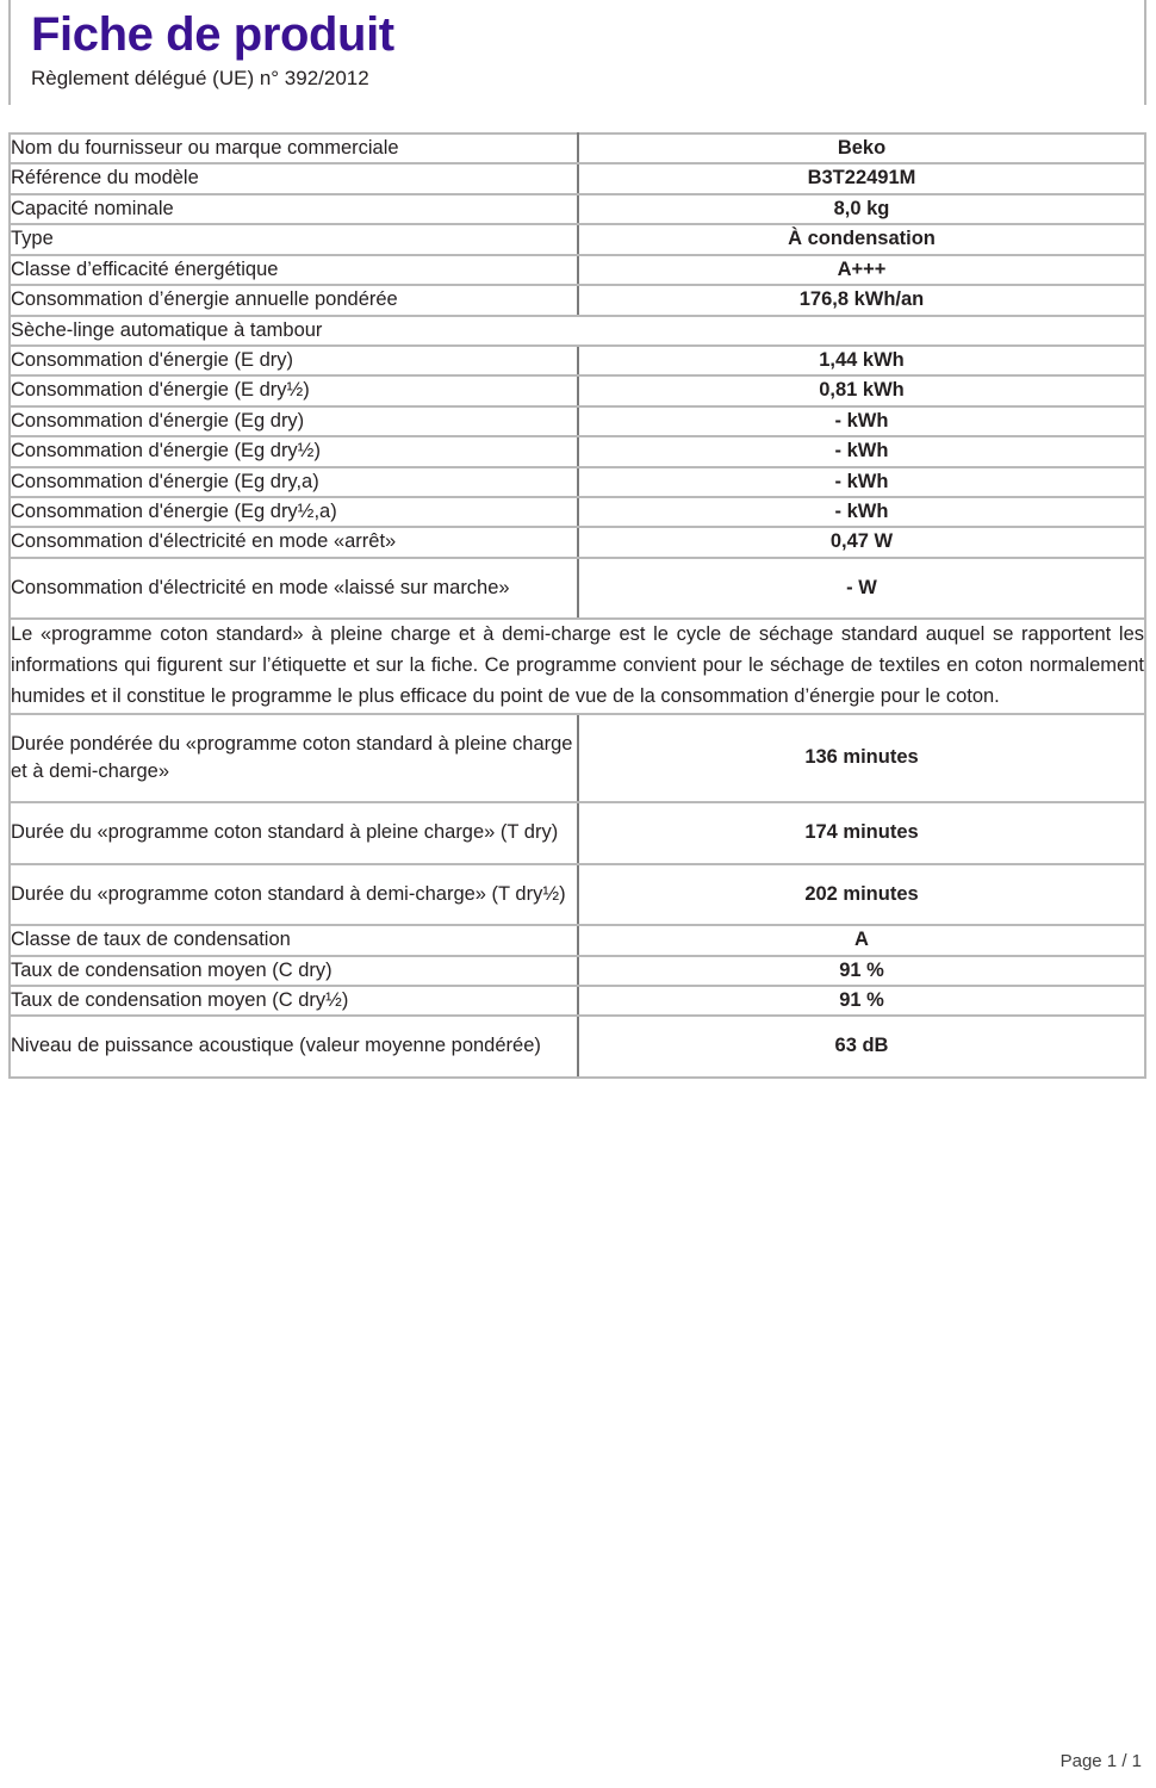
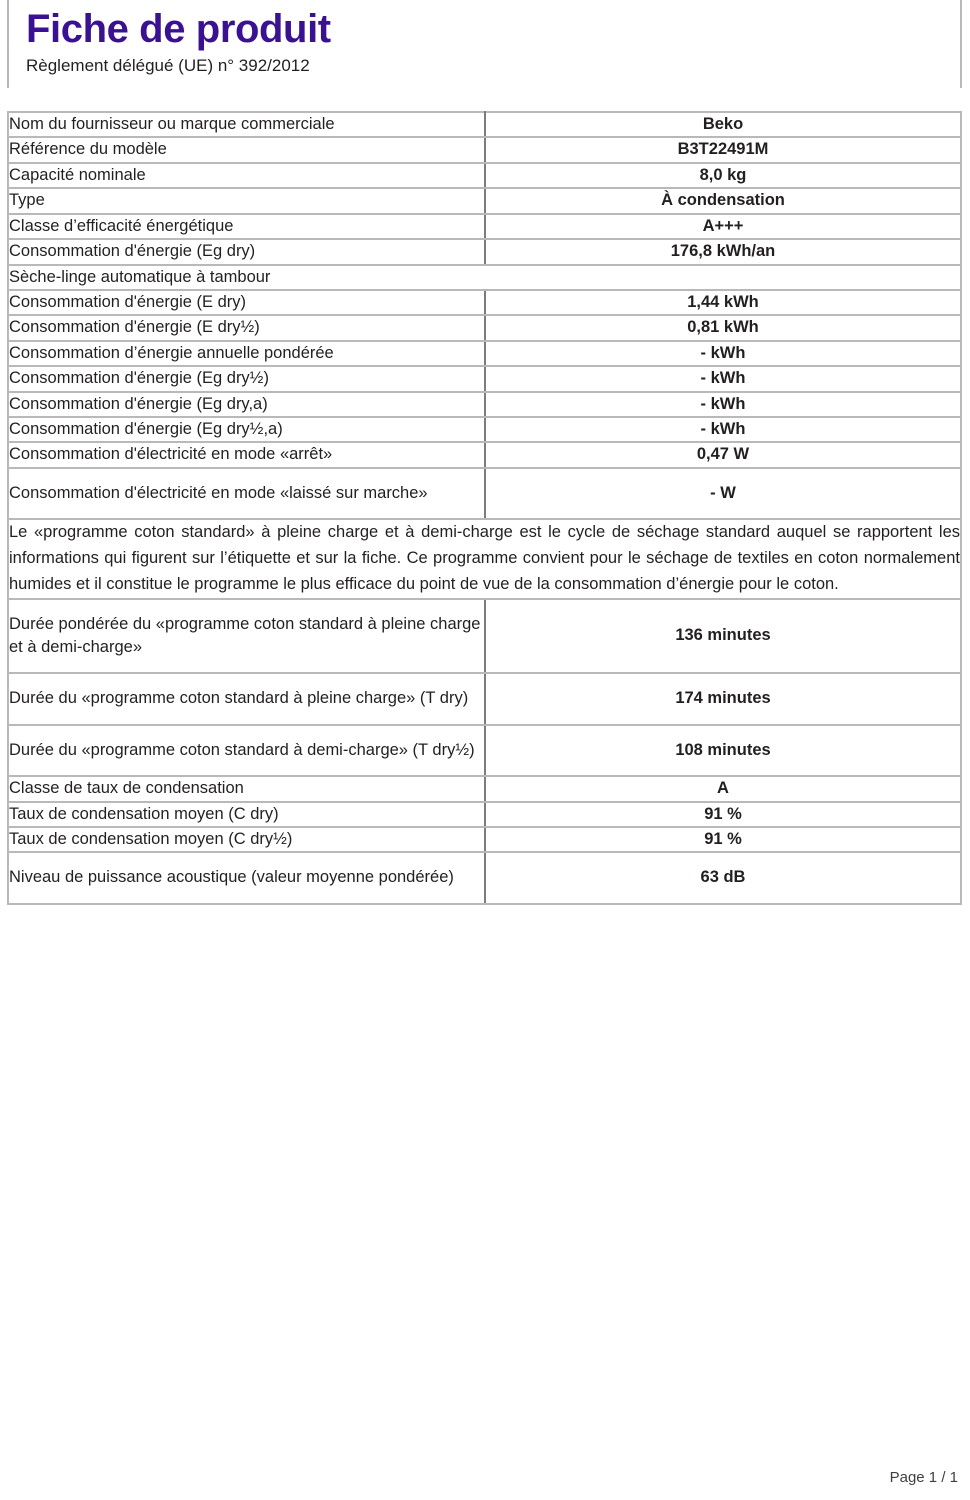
  Fiche de produit
  Règlement délégué (UE) n° 392/2012
  Nom du fournisseur ou marque commerciale	Beko
  Référence du modèle	B3T22491M
  Capacité nominale	8,0 kg
  Type	À condensation
  Classe d’efficacité énergétique	A+++
- Consommation d’énergie annuelle pondérée	176,8 kWh/an
+ Consommation d'énergie (Eg dry)	176,8 kWh/an
  Sèche-linge automatique à tambour
  Consommation d'énergie (E dry)	1,44 kWh
  Consommation d'énergie (E dry½)	0,81 kWh
- Consommation d'énergie (Eg dry)	- kWh
+ Consommation d’énergie annuelle pondérée	- kWh
  Consommation d'énergie (Eg dry½)	- kWh
  Consommation d'énergie (Eg dry,a)	- kWh
  Consommation d'énergie (Eg dry½,a)	- kWh
  Consommation d'électricité en mode «arrêt»	0,47 W
  Consommation d'électricité en mode «laissé sur marche»	- W
  Le «programme coton standard» à pleine charge et à demi-charge est le cycle de séchage standard auquel se rapportent les informations qui figurent sur l’étiquette et sur la fiche. Ce programme convient pour le séchage de textiles en coton normalement humides et il constitue le programme le plus efficace du point de vue de la consommation d’énergie pour le coton.
  Durée pondérée du «programme coton standard à pleine charge et à demi-charge»	136 minutes
  Durée du «programme coton standard à pleine charge» (T dry)	174 minutes
- Durée du «programme coton standard à demi-charge» (T dry½)	202 minutes
+ Durée du «programme coton standard à demi-charge» (T dry½)	108 minutes
  Classe de taux de condensation	A
  Taux de condensation moyen (C dry)	91 %
  Taux de condensation moyen (C dry½)	91 %
  Niveau de puissance acoustique (valeur moyenne pondérée)	63 dB
  Page 1 / 1
